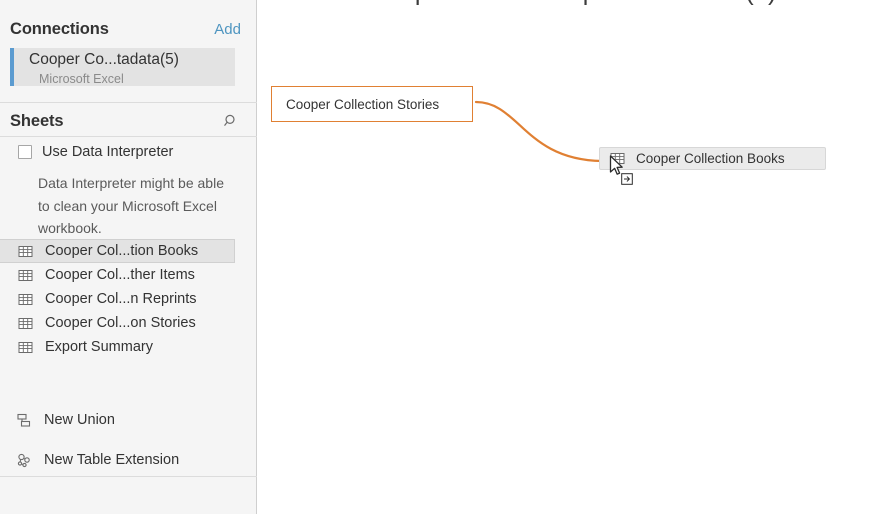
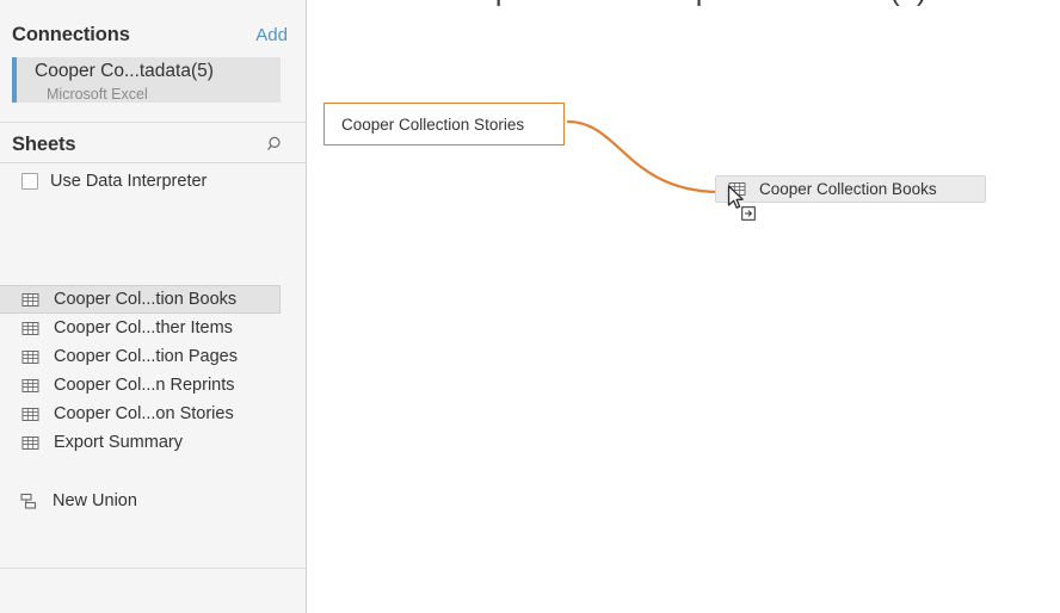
  Connections
  Add
  Cooper Co...tadata(5)
  Microsoft Excel
  Sheets
  Use Data Interpreter
- Data Interpreter might be able to clean your Microsoft Excel workbook.
  Cooper Col...tion Books
  Cooper Col...ther Items
+ Cooper Col...tion Pages
  Cooper Col...n Reprints
  Cooper Col...on Stories
  Export Summary
  New Union
- New Table Extension
  Cooper Collection Stories
  Cooper Collection Books
